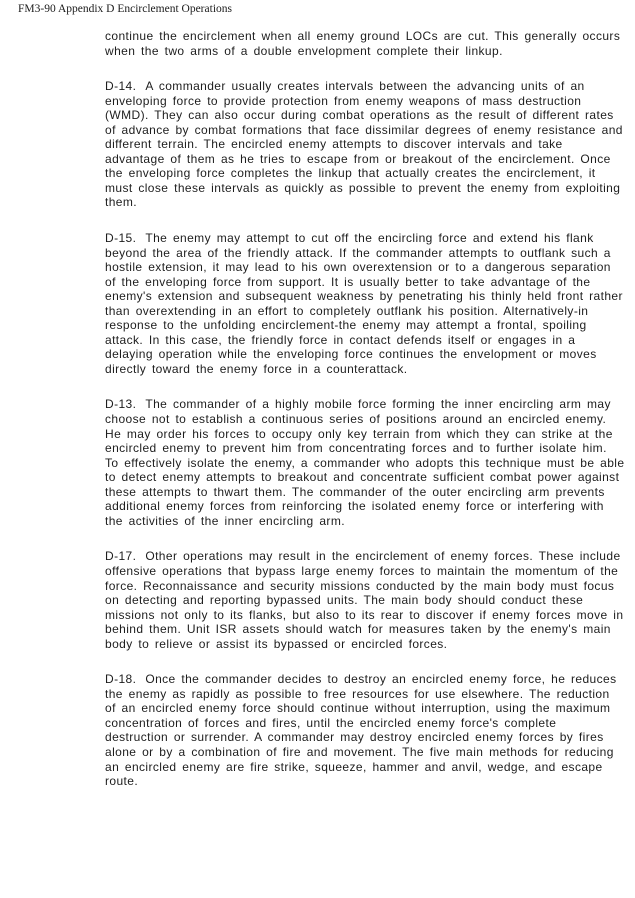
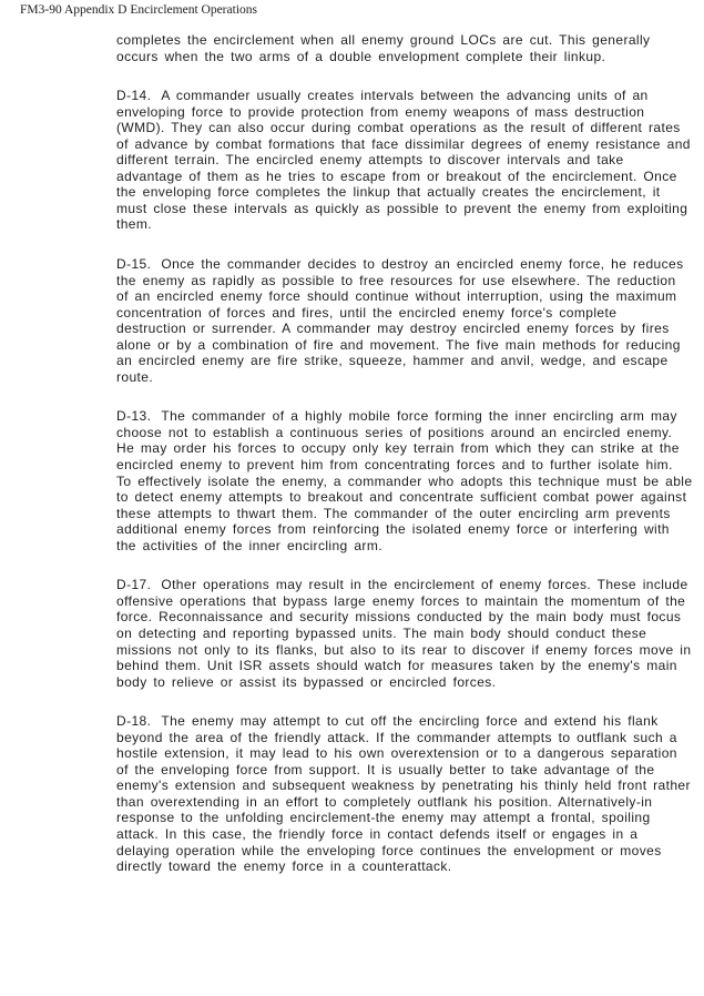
  FM3-90 Appendix D Encirclement Operations
- continue the encirclement when all enemy ground LOCs are cut. This generally occurs when the two arms of a double envelopment complete their linkup.
+ completes the encirclement when all enemy ground LOCs are cut. This generally occurs when the two arms of a double envelopment complete their linkup.
  D-14. A commander usually creates intervals between the advancing units of an enveloping force to provide protection from enemy weapons of mass destruction (WMD). They can also occur during combat operations as the result of different rates of advance by combat formations that face dissimilar degrees of enemy resistance and different terrain. The encircled enemy attempts to discover intervals and take advantage of them as he tries to escape from or breakout of the encirclement. Once the enveloping force completes the linkup that actually creates the encirclement, it must close these intervals as quickly as possible to prevent the enemy from exploiting them.
- D-15. The enemy may attempt to cut off the encircling force and extend his flank beyond the area of the friendly attack. If the commander attempts to outflank such a hostile extension, it may lead to his own overextension or to a dangerous separation of the enveloping force from support. It is usually better to take advantage of the enemy's extension and subsequent weakness by penetrating his thinly held front rather than overextending in an effort to completely outflank his position. Alternatively-in response to the unfolding encirclement-the enemy may attempt a frontal, spoiling attack. In this case, the friendly force in contact defends itself or engages in a delaying operation while the enveloping force continues the envelopment or moves directly toward the enemy force in a counterattack.
+ D-15. Once the commander decides to destroy an encircled enemy force, he reduces the enemy as rapidly as possible to free resources for use elsewhere. The reduction of an encircled enemy force should continue without interruption, using the maximum concentration of forces and fires, until the encircled enemy force's complete destruction or surrender. A commander may destroy encircled enemy forces by fires alone or by a combination of fire and movement. The five main methods for reducing an encircled enemy are fire strike, squeeze, hammer and anvil, wedge, and escape route.
  D-13. The commander of a highly mobile force forming the inner encircling arm may choose not to establish a continuous series of positions around an encircled enemy. He may order his forces to occupy only key terrain from which they can strike at the encircled enemy to prevent him from concentrating forces and to further isolate him. To effectively isolate the enemy, a commander who adopts this technique must be able to detect enemy attempts to breakout and concentrate sufficient combat power against these attempts to thwart them. The commander of the outer encircling arm prevents additional enemy forces from reinforcing the isolated enemy force or interfering with the activities of the inner encircling arm.
  D-17. Other operations may result in the encirclement of enemy forces. These include offensive operations that bypass large enemy forces to maintain the momentum of the force. Reconnaissance and security missions conducted by the main body must focus on detecting and reporting bypassed units. The main body should conduct these missions not only to its flanks, but also to its rear to discover if enemy forces move in behind them. Unit ISR assets should watch for measures taken by the enemy's main body to relieve or assist its bypassed or encircled forces.
- D-18. Once the commander decides to destroy an encircled enemy force, he reduces the enemy as rapidly as possible to free resources for use elsewhere. The reduction of an encircled enemy force should continue without interruption, using the maximum concentration of forces and fires, until the encircled enemy force's complete destruction or surrender. A commander may destroy encircled enemy forces by fires alone or by a combination of fire and movement. The five main methods for reducing an encircled enemy are fire strike, squeeze, hammer and anvil, wedge, and escape route.
+ D-18. The enemy may attempt to cut off the encircling force and extend his flank beyond the area of the friendly attack. If the commander attempts to outflank such a hostile extension, it may lead to his own overextension or to a dangerous separation of the enveloping force from support. It is usually better to take advantage of the enemy's extension and subsequent weakness by penetrating his thinly held front rather than overextending in an effort to completely outflank his position. Alternatively-in response to the unfolding encirclement-the enemy may attempt a frontal, spoiling attack. In this case, the friendly force in contact defends itself or engages in a delaying operation while the enveloping force continues the envelopment or moves directly toward the enemy force in a counterattack.
